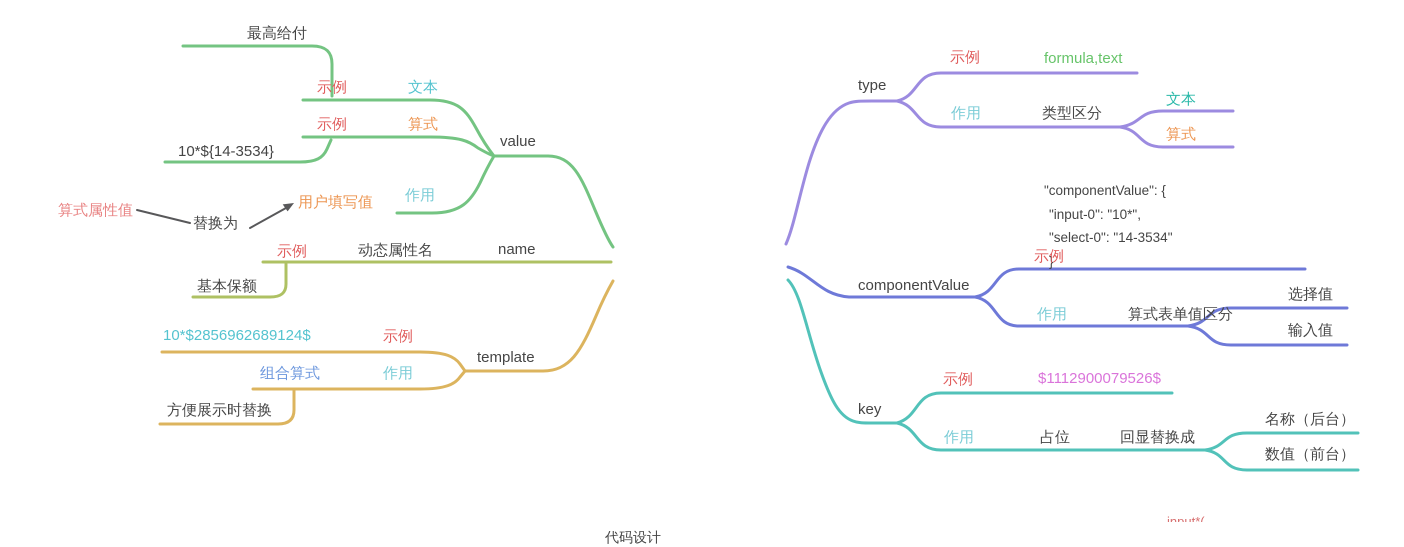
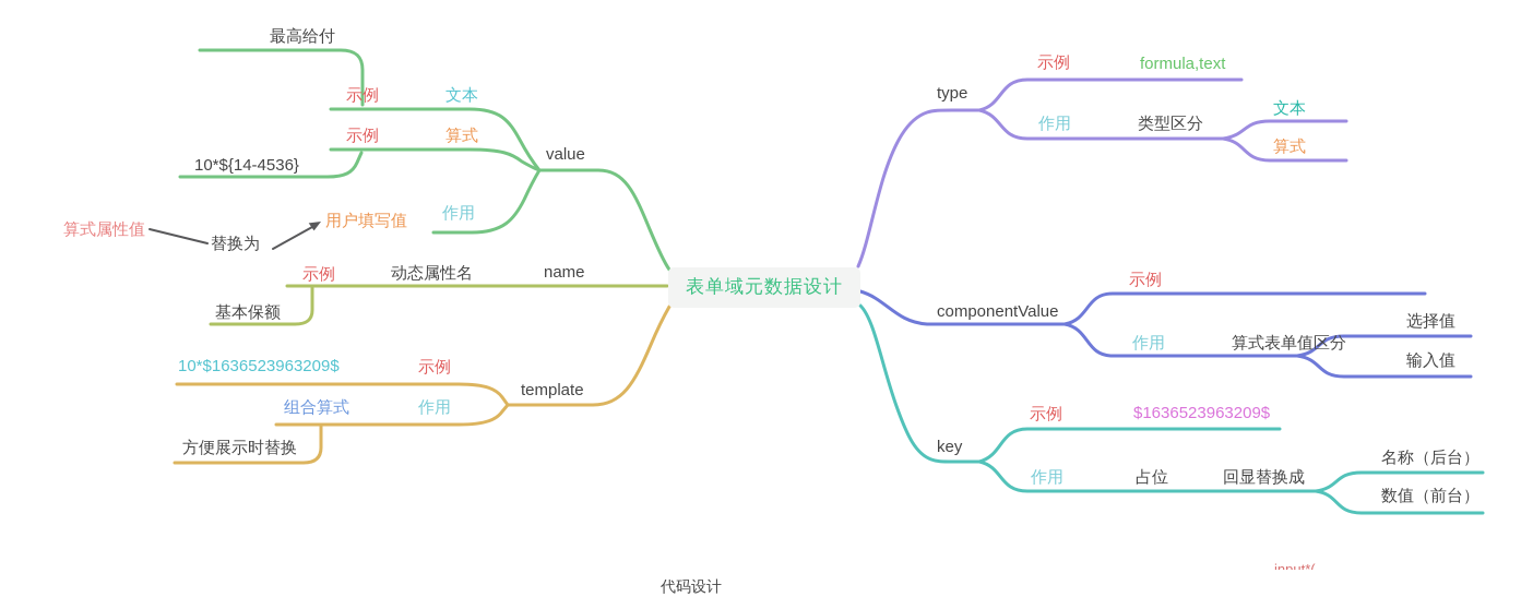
+ 表单域元数据设计
  最高给付
  示例
  文本
  示例
  算式
- 10*${14-3534}
+ 10*${14-4536}
  算式属性值
  替换为
  用户填写值
  作用
  value
  示例
  动态属性名
  name
  基本保额
- 10*$2856962689124$
+ 10*$1636523963209$
  示例
  template
  组合算式
  作用
  方便展示时替换
  type
  示例
  formula,text
  作用
  类型区分
  文本
  算式
- "componentValue": {
- "input-0": "10*",
- "select-0": "14-3534"
- }
  示例
  componentValue
  作用
  算式表单值区分
  选择值
  输入值
  key
  示例
- $1112900079526$
+ $1636523963209$
  作用
  占位
  回显替换成
  名称（后台）
  数值（前台）
  代码设计
  input*(
